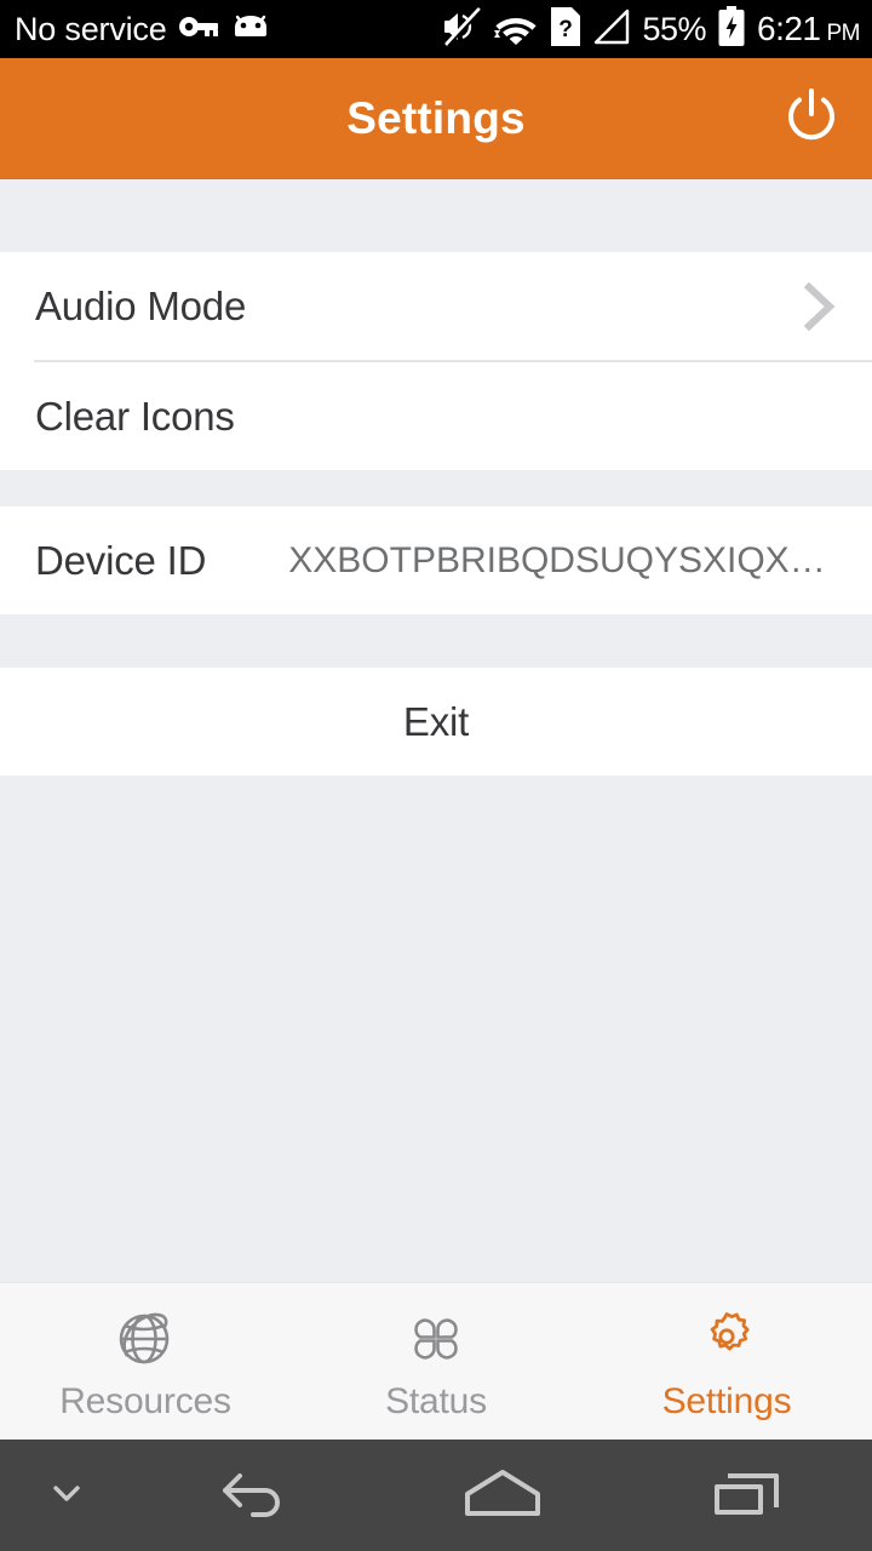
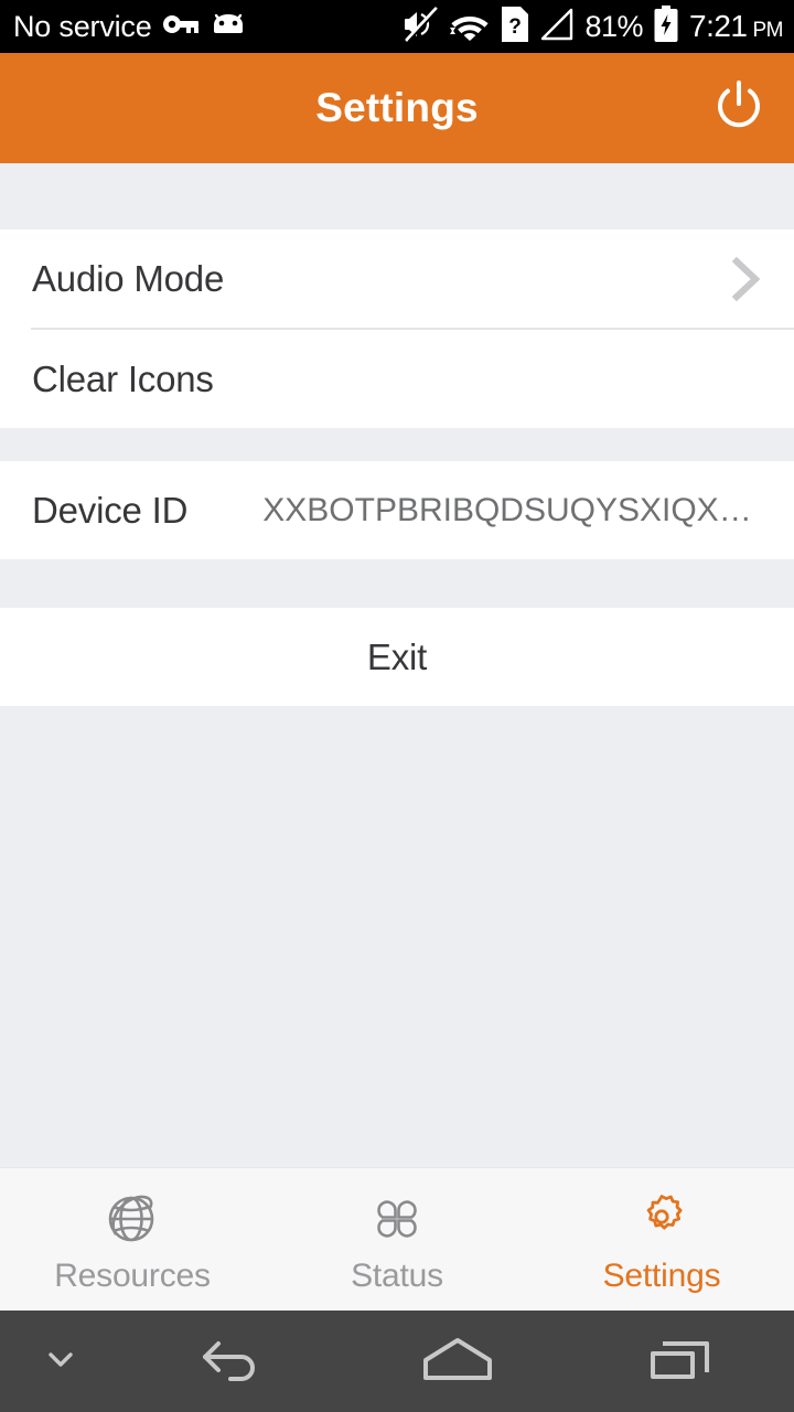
  No service
  ?
- 55%
+ 81%
- 6:21
+ 7:21
  PM
  Settings
  Audio Mode
  Clear Icons
  Device ID
  XXBOTPBRIBQDSUQYSXIQXTF
  Exit
  Resources
  Status
  Settings
